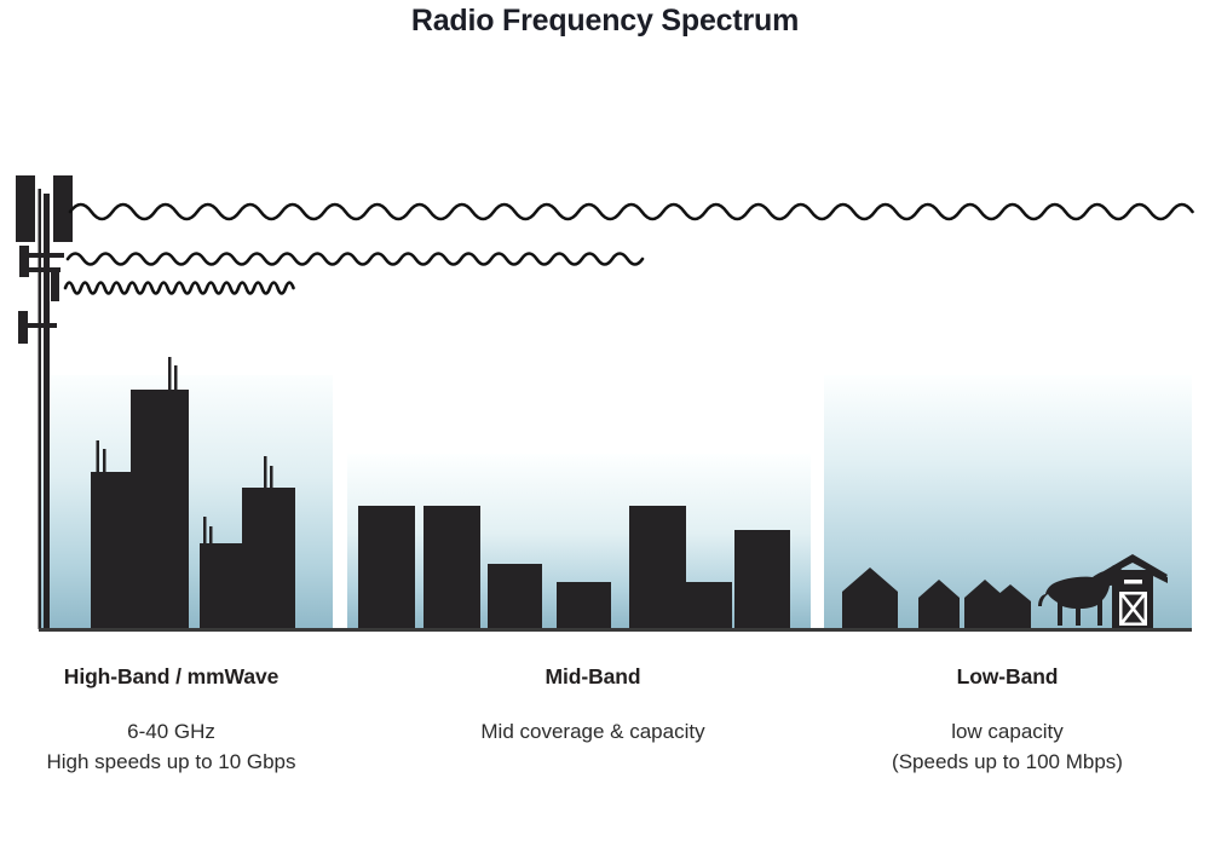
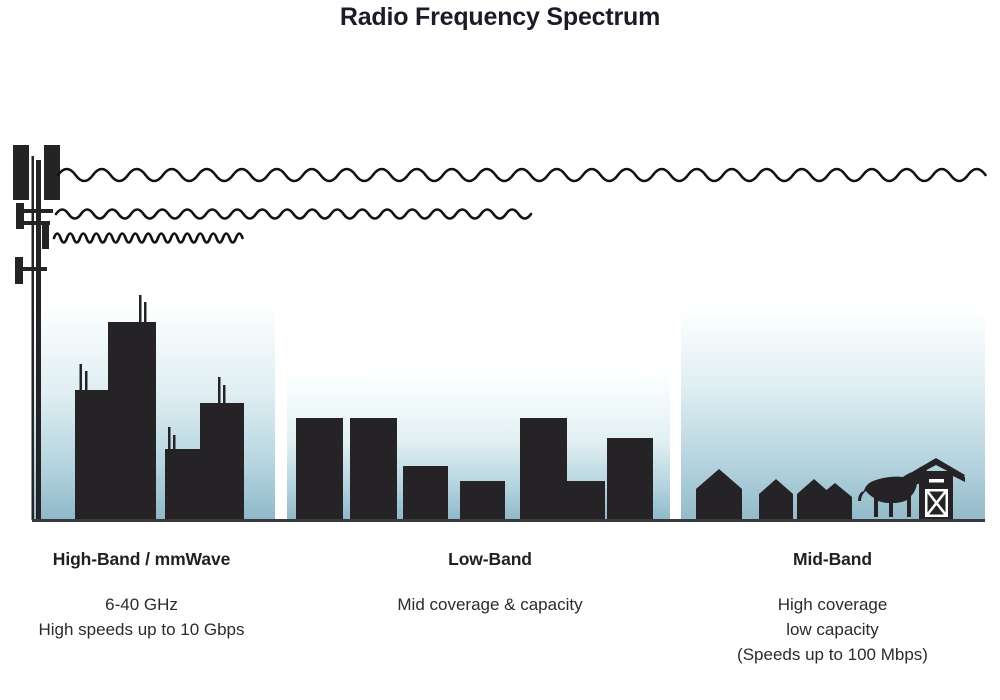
  Radio Frequency Spectrum
  High-Band / mmWave
  6-40 GHz
  High speeds up to 10 Gbps
- Mid-Band
+ Low-Band
  Mid coverage & capacity
- Low-Band
+ Mid-Band
+ High coverage
  low capacity
  (Speeds up to 100 Mbps)
